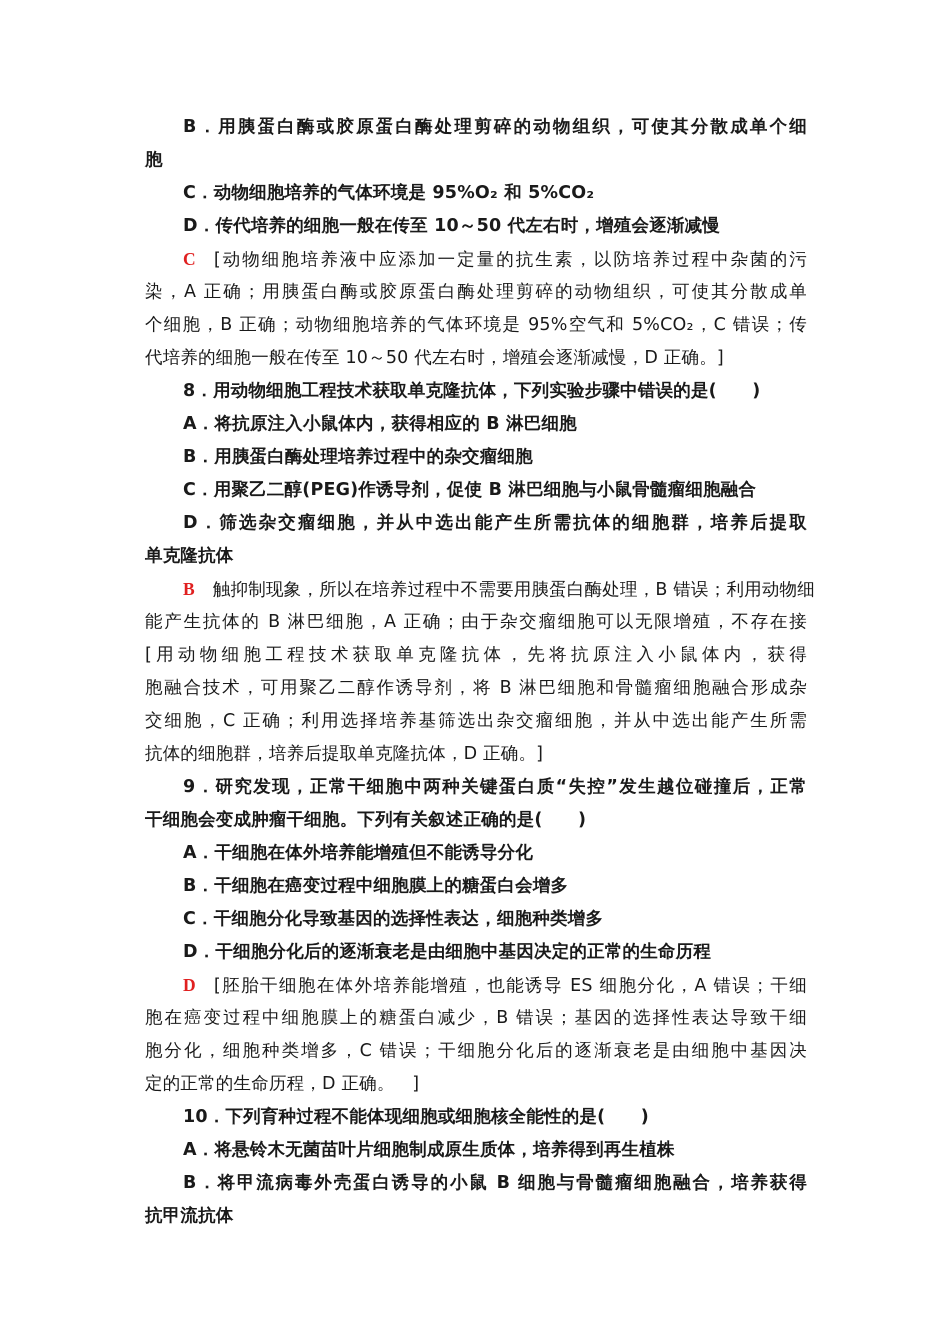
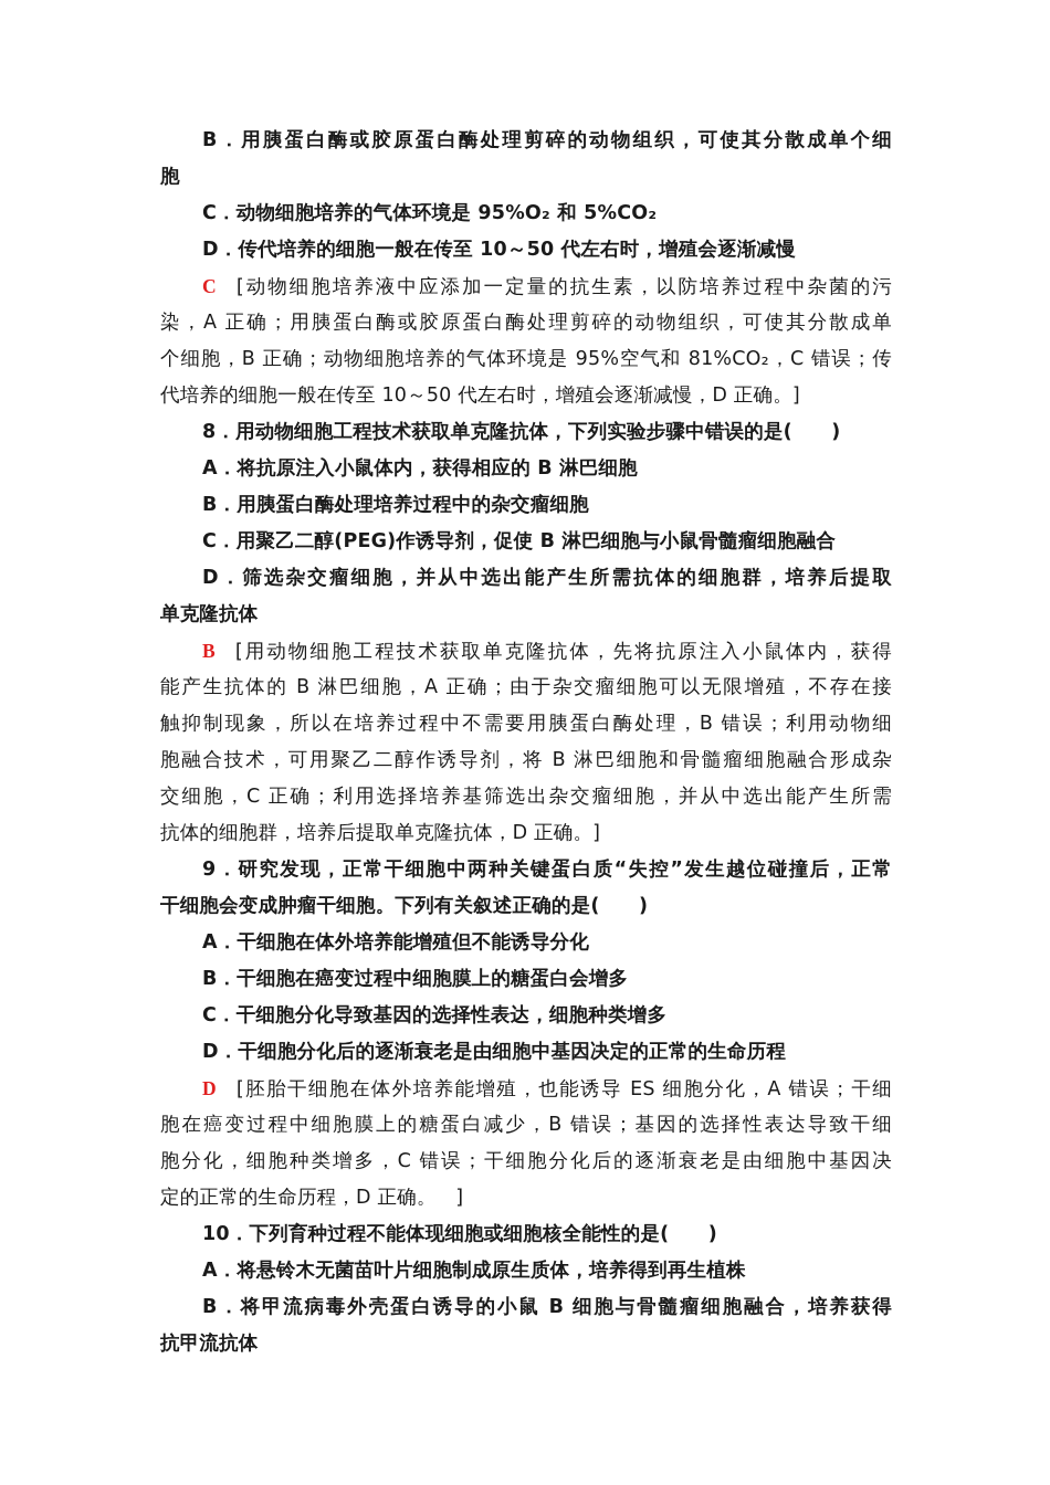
  B．用胰蛋白酶或胶原蛋白酶处理剪碎的动物组织，可使其分散成单个细
  胞
  C．动物细胞培养的气体环境是 95%O₂ 和 5%CO₂
  D．传代培养的细胞一般在传至 10～50 代左右时，增殖会逐渐减慢
  C [动物细胞培养液中应添加一定量的抗生素，以防培养过程中杂菌的污
  染，A 正确；用胰蛋白酶或胶原蛋白酶处理剪碎的动物组织，可使其分散成单
- 个细胞，B 正确；动物细胞培养的气体环境是 95%空气和 5%CO₂，C 错误；传
+ 个细胞，B 正确；动物细胞培养的气体环境是 95%空气和 81%CO₂，C 错误；传
  代培养的细胞一般在传至 10～50 代左右时，增殖会逐渐减慢，D 正确。]
  8．用动物细胞工程技术获取单克隆抗体，下列实验步骤中错误的是( )
  A．将抗原注入小鼠体内，获得相应的 B 淋巴细胞
  B．用胰蛋白酶处理培养过程中的杂交瘤细胞
  C．用聚乙二醇(PEG)作诱导剂，促使 B 淋巴细胞与小鼠骨髓瘤细胞融合
  D．筛选杂交瘤细胞，并从中选出能产生所需抗体的细胞群，培养后提取
  单克隆抗体
- B 触抑制现象，所以在培养过程中不需要用胰蛋白酶处理，B 错误；利用动物细
+ B [用动物细胞工程技术获取单克隆抗体，先将抗原注入小鼠体内，获得
  能产生抗体的 B 淋巴细胞，A 正确；由于杂交瘤细胞可以无限增殖，不存在接
- [用动物细胞工程技术获取单克隆抗体，先将抗原注入小鼠体内，获得
+ 触抑制现象，所以在培养过程中不需要用胰蛋白酶处理，B 错误；利用动物细
  胞融合技术，可用聚乙二醇作诱导剂，将 B 淋巴细胞和骨髓瘤细胞融合形成杂
  交细胞，C 正确；利用选择培养基筛选出杂交瘤细胞，并从中选出能产生所需
  抗体的细胞群，培养后提取单克隆抗体，D 正确。]
  9．研究发现，正常干细胞中两种关键蛋白质“失控”发生越位碰撞后，正常
  干细胞会变成肿瘤干细胞。下列有关叙述正确的是( )
  A．干细胞在体外培养能增殖但不能诱导分化
  B．干细胞在癌变过程中细胞膜上的糖蛋白会增多
  C．干细胞分化导致基因的选择性表达，细胞种类增多
  D．干细胞分化后的逐渐衰老是由细胞中基因决定的正常的生命历程
  D [胚胎干细胞在体外培养能增殖，也能诱导 ES 细胞分化，A 错误；干细
  胞在癌变过程中细胞膜上的糖蛋白减少，B 错误；基因的选择性表达导致干细
  胞分化，细胞种类增多，C 错误；干细胞分化后的逐渐衰老是由细胞中基因决
  定的正常的生命历程，D 正确。 ]
  10．下列育种过程不能体现细胞或细胞核全能性的是( )
  A．将悬铃木无菌苗叶片细胞制成原生质体，培养得到再生植株
  B．将甲流病毒外壳蛋白诱导的小鼠 B 细胞与骨髓瘤细胞融合，培养获得
  抗甲流抗体
